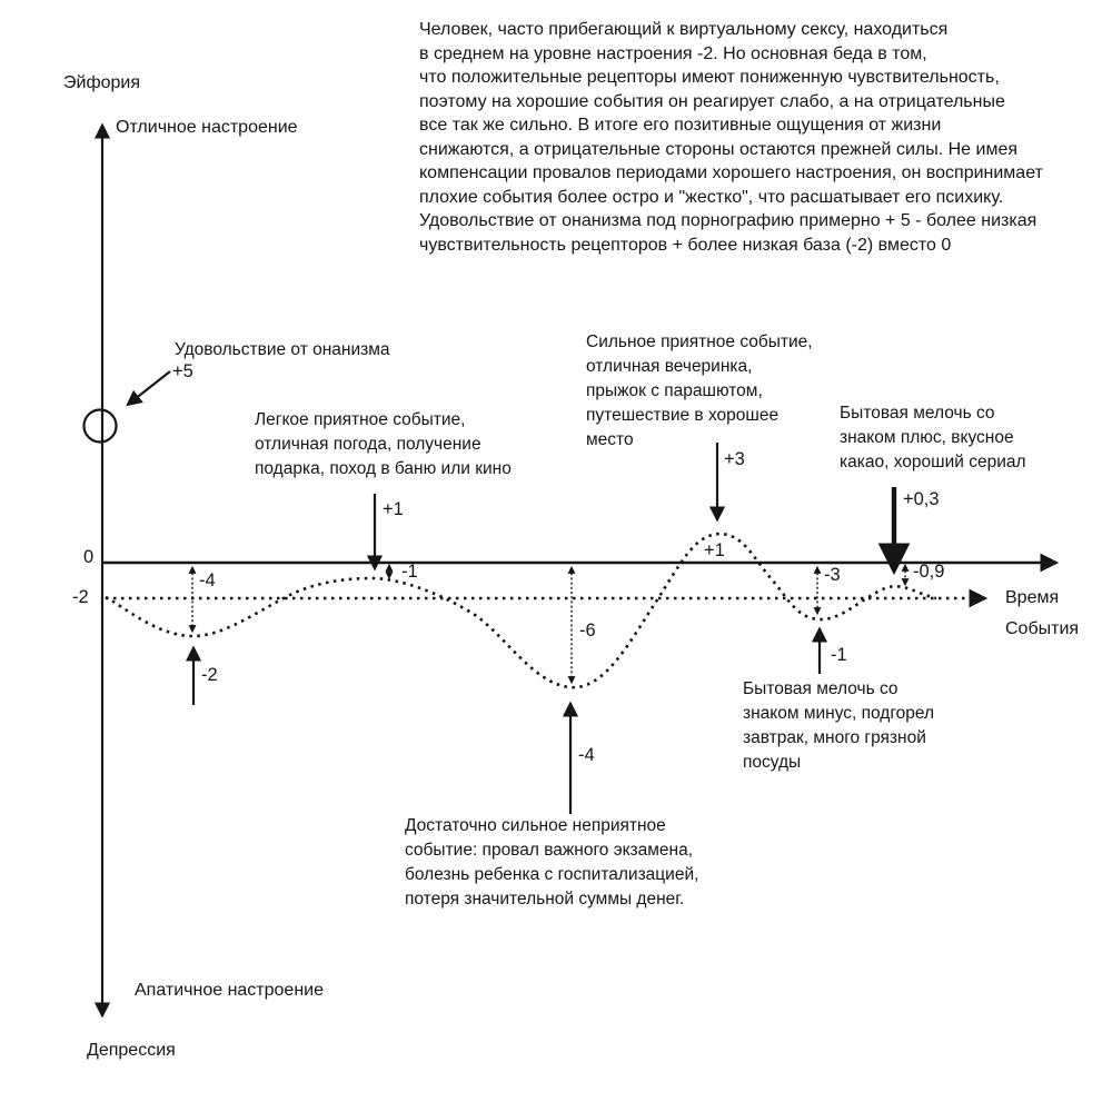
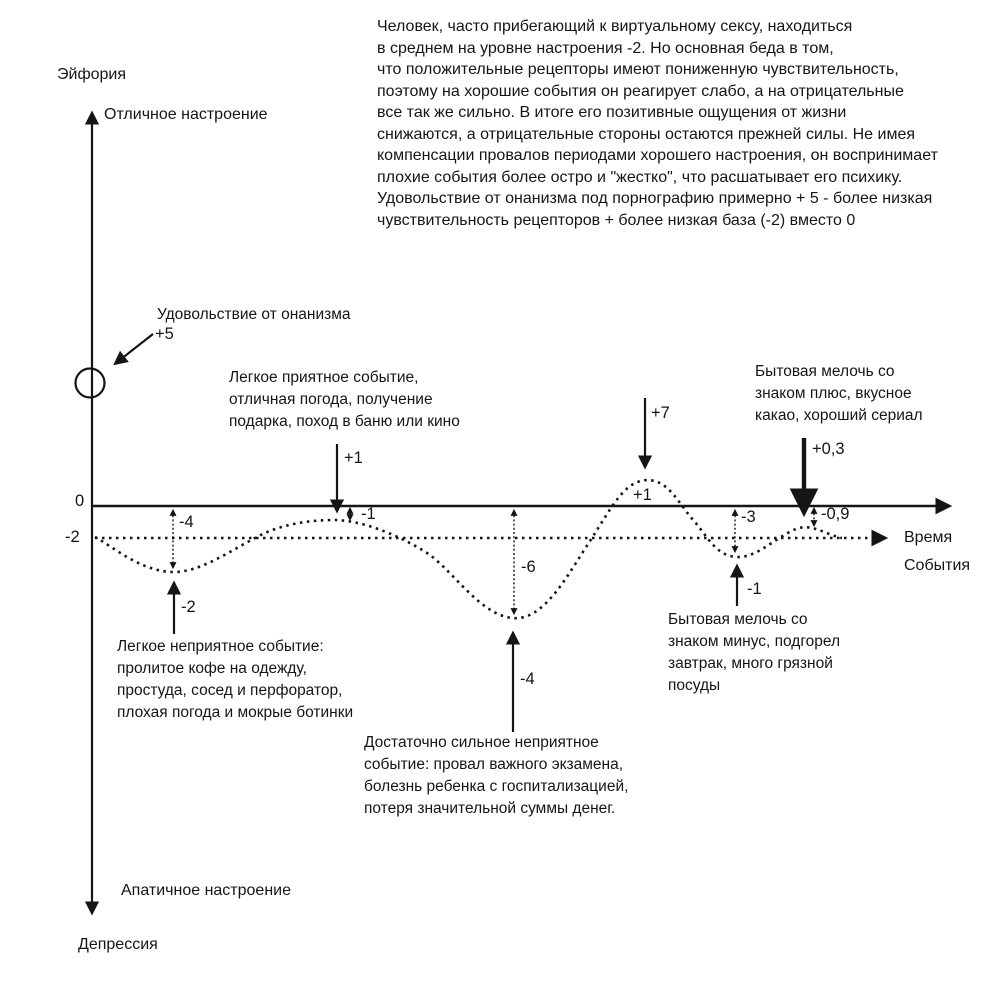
  Человек, часто прибегающий к виртуальному сексу, находиться
  в среднем на уровне настроения -2. Но основная беда в том,
  что положительные рецепторы имеют пониженную чувствительность,
  поэтому на хорошие события он реагирует слабо, а на отрицательные
  все так же сильно. В итоге его позитивные ощущения от жизни
  снижаются, а отрицательные стороны остаются прежней силы. Не имея
  компенсации провалов периодами хорошего настроения, он воспринимает
  плохие события более остро и "жестко", что расшатывает его психику.
  Удовольствие от онанизма под порнографию примерно + 5 - более низкая
  чувствительность рецепторов + более низкая база (-2) вместо 0
  Эйфория
  Отличное настроение
  Апатичное настроение
  Депрессия
  0
  -2
  Время
  События
  Удовольствие от онанизма
  +5
  Легкое приятное событие,
  отличная погода, получение
  подарка, поход в баню или кино
  +1
  -1
- Сильное приятное событие,
- отличная вечеринка,
- прыжок с парашютом,
- путешествие в хорошее
- место
- +3
+ +7
  +1
  Бытовая мелочь со
  знаком плюс, вкусное
  какао, хороший сериал
  +0,3
  -0,9
+ Легкое неприятное событие:
+ пролитое кофе на одежду,
+ простуда, сосед и перфоратор,
+ плохая погода и мокрые ботинки
  -2
  -4
  Достаточно сильное неприятное
  событие: провал важного экзамена,
  болезнь ребенка с госпитализацией,
  потеря значительной суммы денег.
  -4
  -6
  Бытовая мелочь со
  знаком минус, подгорел
  завтрак, много грязной
  посуды
  -1
  -3
